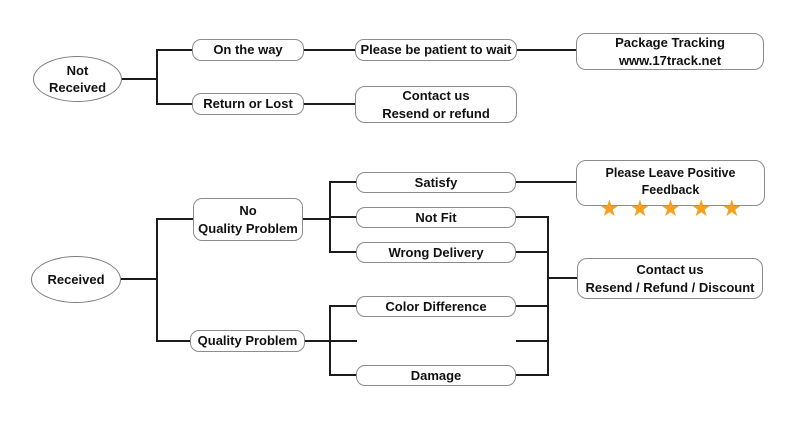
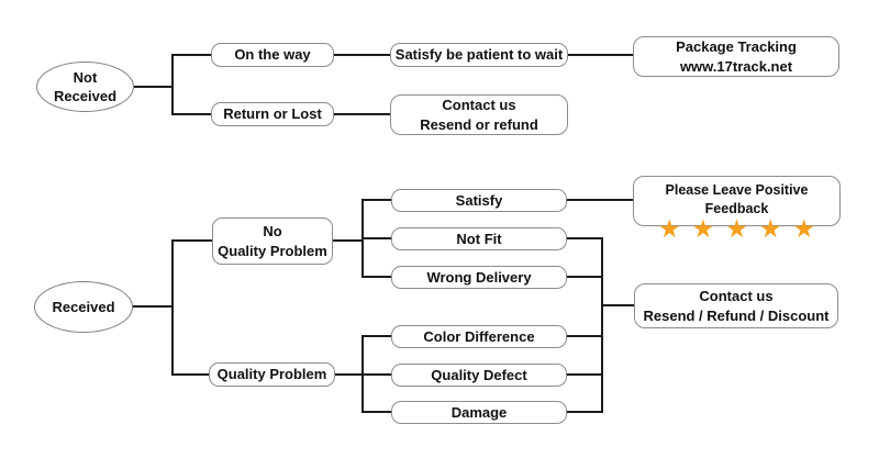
  Not
  Received
  On the way
- Please be patient to wait
+ Satisfy be patient to wait
  Package Tracking
  www.17track.net
  Return or Lost
  Contact us
  Resend or refund
  Received
  No
  Quality Problem
  Quality Problem
  Satisfy
  Not Fit
  Wrong Delivery
  Color Difference
+ Quality Defect
  Damage
  Please Leave Positive Feedback
  ★
  ★
  ★
  ★
  ★
  Contact us
  Resend / Refund / Discount
